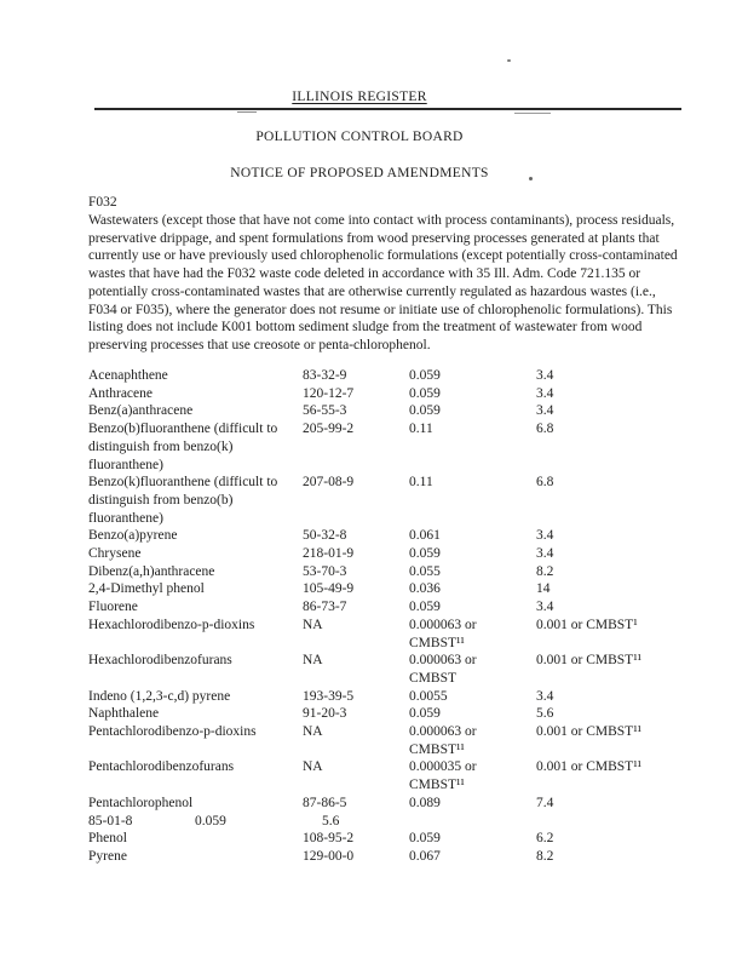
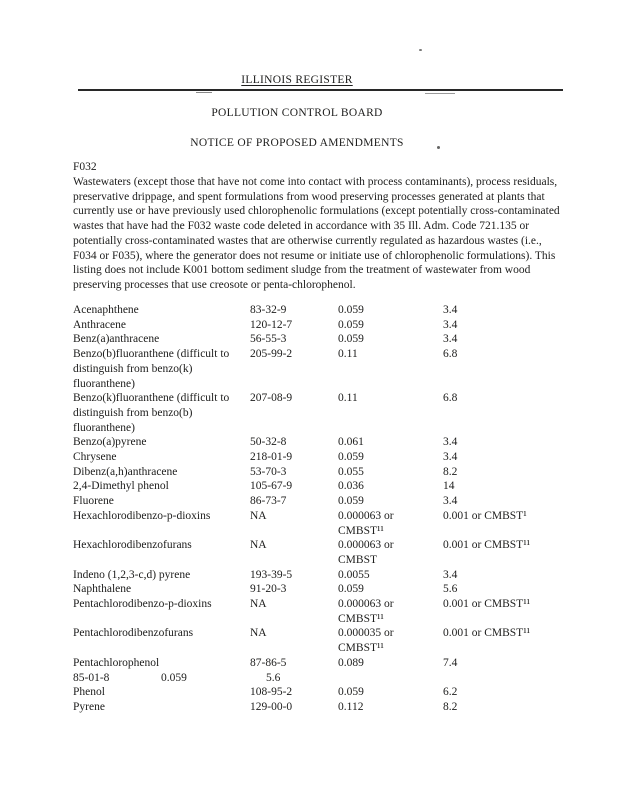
  ILLINOIS REGISTER
  POLLUTION CONTROL BOARD
  NOTICE OF PROPOSED AMENDMENTS
  F032
  Wastewaters (except those that have not come into contact with process contaminants), process residuals, preservative drippage, and spent formulations from wood preserving processes generated at plants that currently use or have previously used chlorophenolic formulations (except potentially cross-contaminated wastes that have had the F032 waste code deleted in accordance with 35 Ill. Adm. Code 721.135 or potentially cross-contaminated wastes that are otherwise currently regulated as hazardous wastes (i.e., F034 or F035), where the generator does not resume or initiate use of chlorophenolic formulations). This listing does not include K001 bottom sediment sludge from the treatment of wastewater from wood preserving processes that use creosote or penta-chlorophenol.
  Acenaphthene
  83-32-9
  0.059
  3.4
  Anthracene
  120-12-7
  0.059
  3.4
  Benz(a)anthracene
  56-55-3
  0.059
  3.4
  Benzo(b)fluoranthene (difficult to distinguish from benzo(k) fluoranthene)
  205-99-2
  0.11
  6.8
  Benzo(k)fluoranthene (difficult to distinguish from benzo(b) fluoranthene)
  207-08-9
  0.11
  6.8
  Benzo(a)pyrene
  50-32-8
  0.061
  3.4
  Chrysene
  218-01-9
  0.059
  3.4
  Dibenz(a,h)anthracene
  53-70-3
  0.055
  8.2
  2,4-Dimethyl phenol
- 105-49-9
+ 105-67-9
  0.036
  14
  Fluorene
  86-73-7
  0.059
  3.4
  Hexachlorodibenzo-p-dioxins
  NA
  0.000063 or CMBST¹¹
  0.001 or CMBST¹
  Hexachlorodibenzofurans
  NA
  0.000063 or CMBST
  0.001 or CMBST¹¹
  Indeno (1,2,3-c,d) pyrene
  193-39-5
  0.0055
  3.4
  Naphthalene
  91-20-3
  0.059
  5.6
  Pentachlorodibenzo-p-dioxins
  NA
  0.000063 or CMBST¹¹
  0.001 or CMBST¹¹
  Pentachlorodibenzofurans
  NA
  0.000035 or CMBST¹¹
  0.001 or CMBST¹¹
  Pentachlorophenol
  87-86-5
  0.089
  7.4
  85-01-8
  0.059
  5.6
  Phenol
  108-95-2
  0.059
  6.2
  Pyrene
  129-00-0
- 0.067
+ 0.112
  8.2
